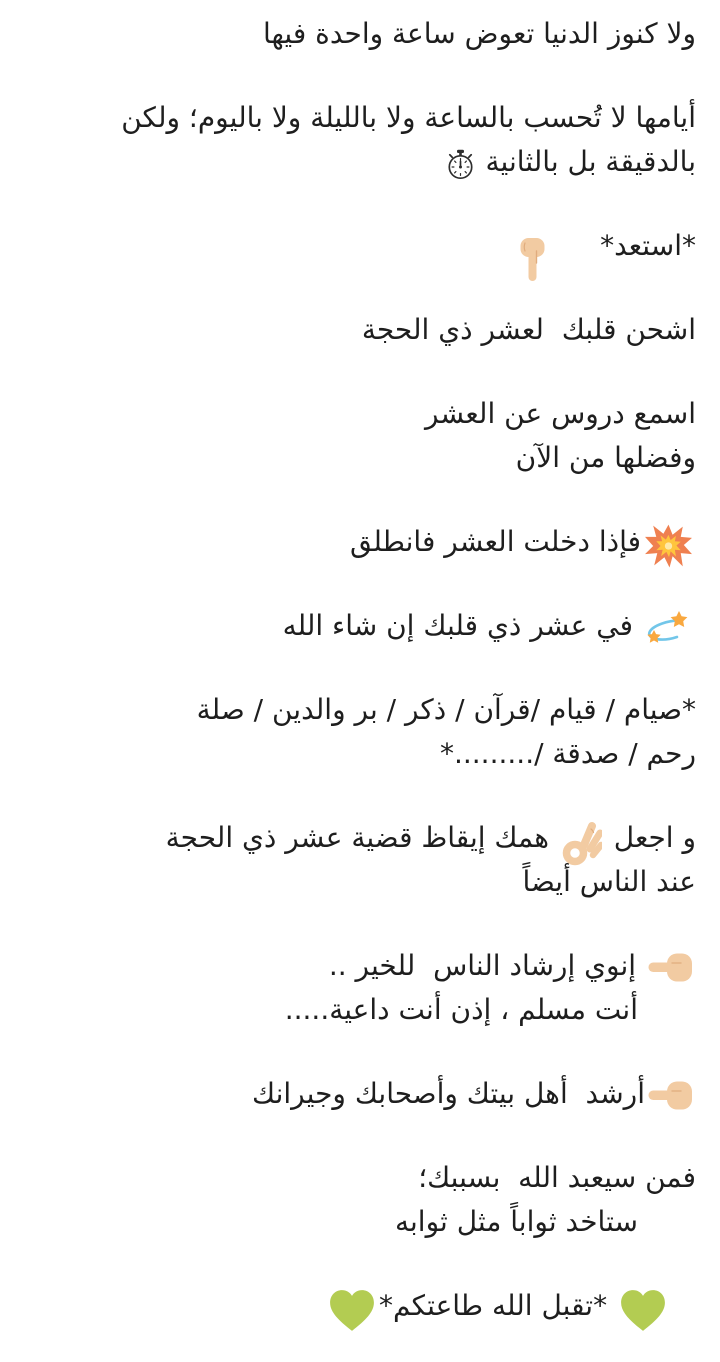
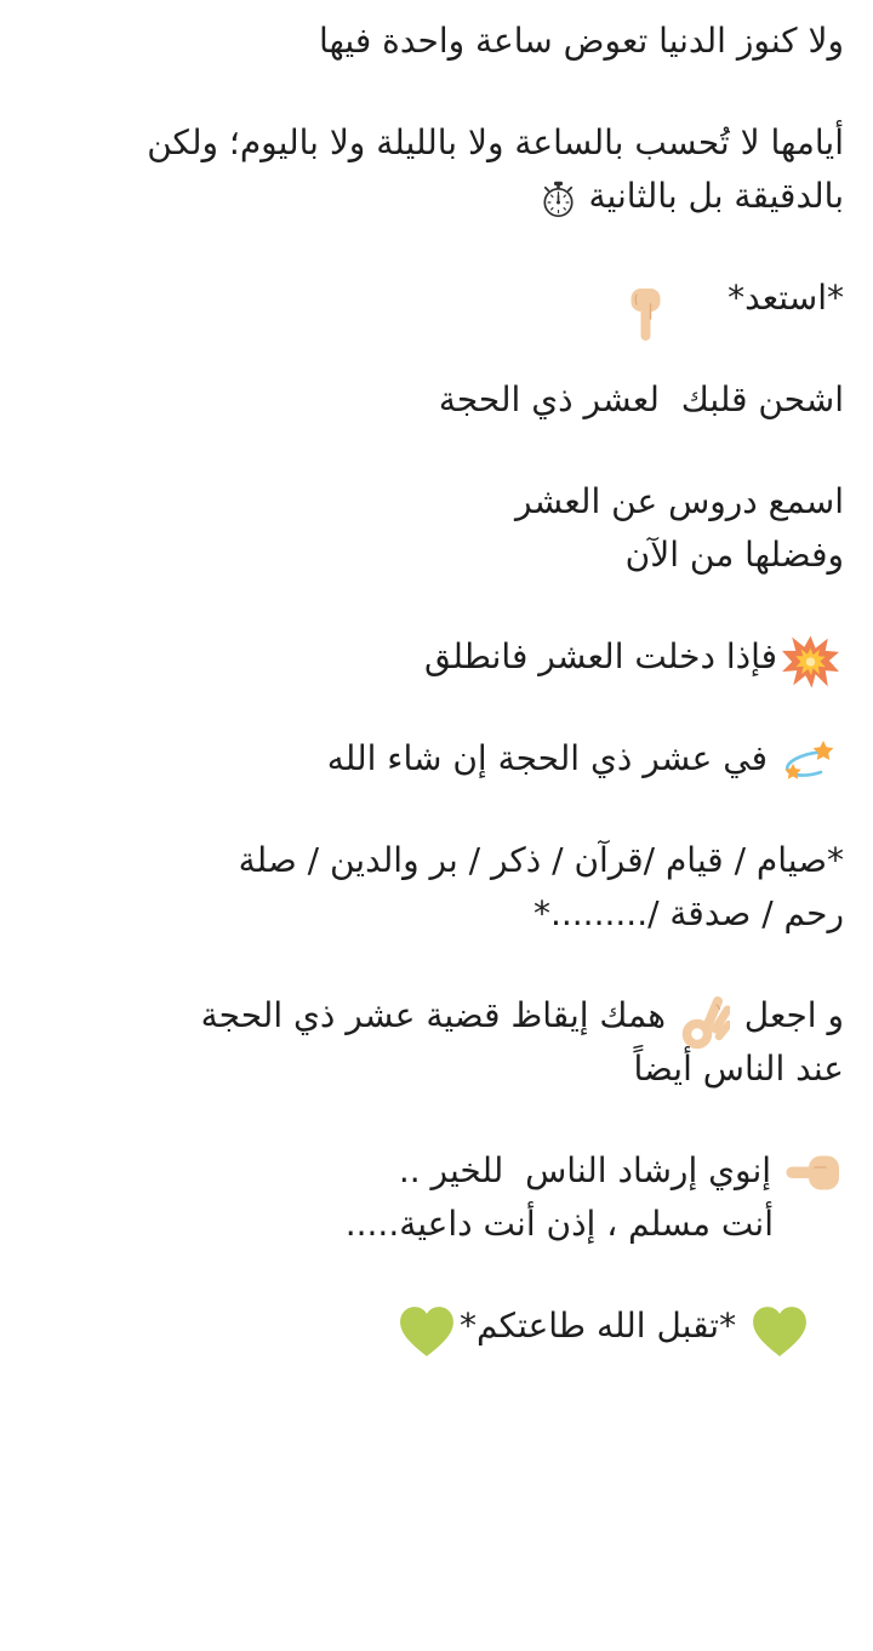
  ولا كنوز الدنيا تعوض ساعة واحدة فيها
  أيامها لا تُحسب بالساعة ولا بالليلة ولا باليوم؛ ولكن
  بالدقيقة بل بالثانية
  *استعد*
  اشحن قلبك لعشر ذي الحجة
  اسمع دروس عن العشر
  وفضلها من الآن
  فإذا دخلت العشر فانطلق
- في عشر ذي قلبك إن شاء الله
+ في عشر ذي الحجة إن شاء الله
  *صيام / قيام /قرآن / ذكر / بر والدين / صلة
  رحم / صدقة /.........*
  و اجعل همك إيقاظ قضية عشر ذي الحجة
  عند الناس أيضاً
  إنوي إرشاد الناس للخير ..
  أنت مسلم ، إذن أنت داعية.....
- أرشد أهل بيتك وأصحابك وجيرانك
- فمن سيعبد الله بسببك؛
- ستاخد ثواباً مثل ثوابه
  *تقبل الله طاعتكم*
